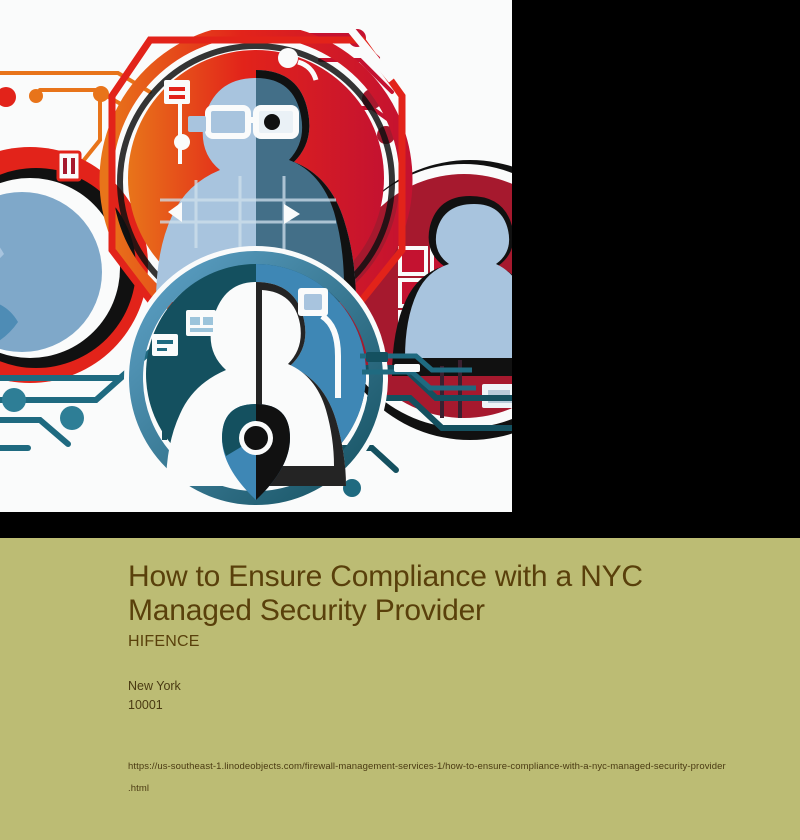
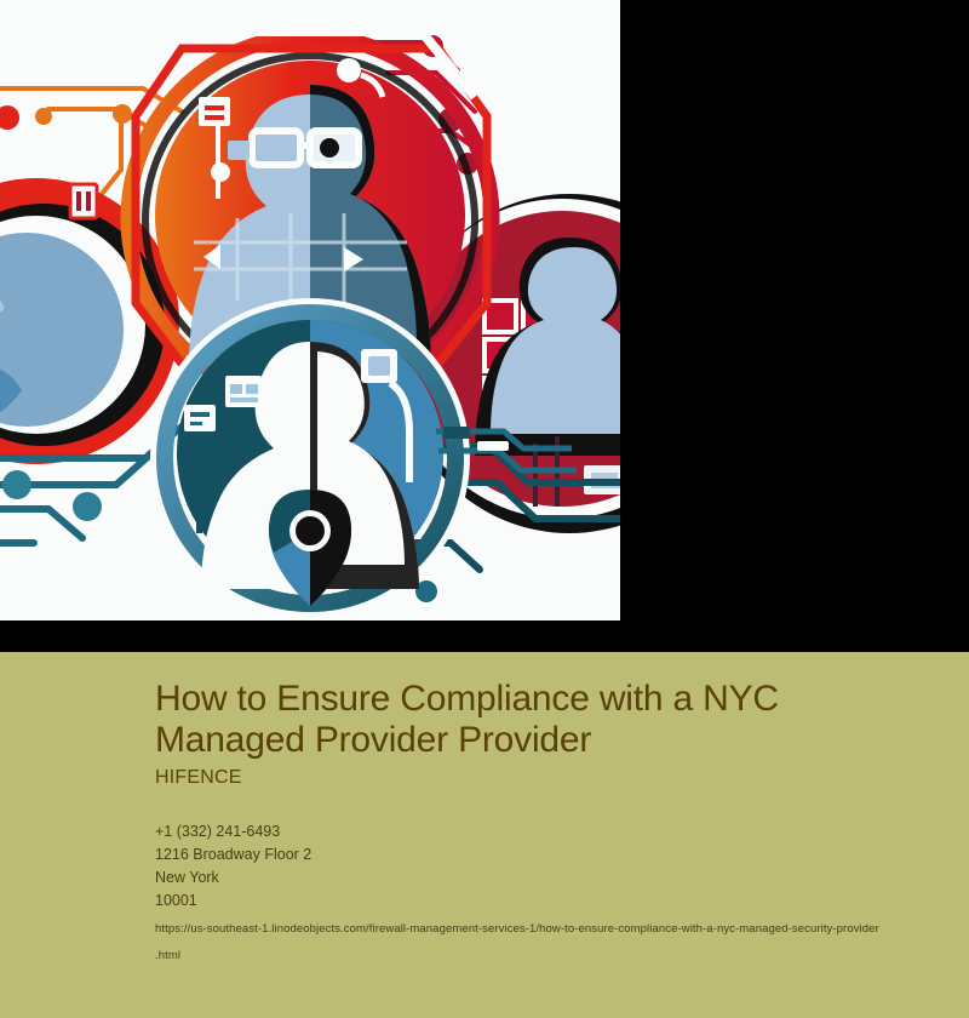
- How to Ensure Compliance with a NYC Managed Security Provider
+ How to Ensure Compliance with a NYC Managed Provider Provider
  HIFENCE
+ +1 (332) 241-6493
+ 1216 Broadway Floor 2
  New York
  10001
  https://us-southeast-1.linodeobjects.com/firewall-management-services-1/how-to-ensure-compliance-with-a-nyc-managed-security-provider
  .html
